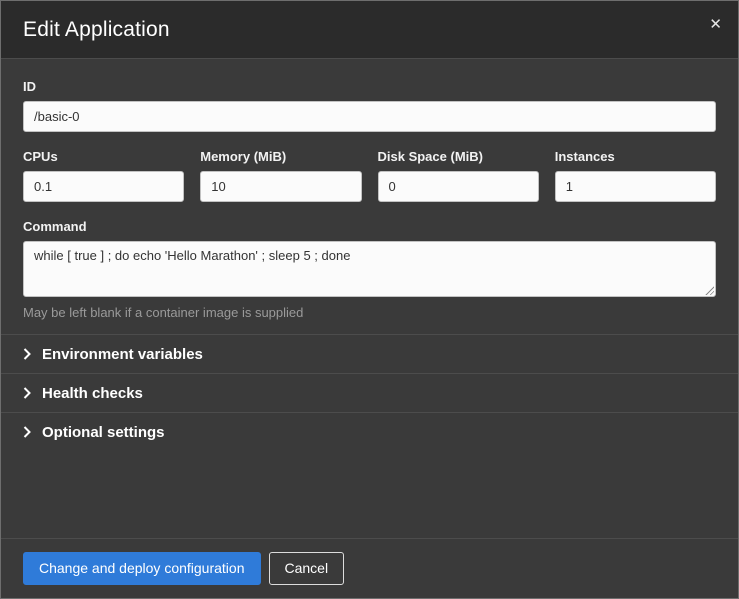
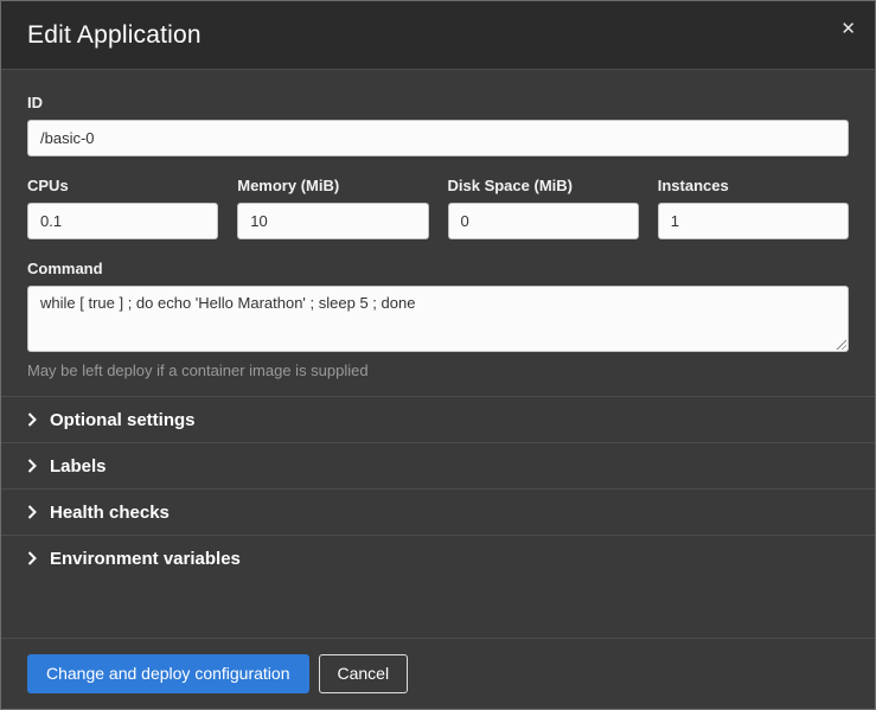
  Edit Application
  ✕
  ID
  /basic-0
  CPUs
  0.1
  Memory (MiB)
  10
  Disk Space (MiB)
  0
  Instances
  1
  Command
  while [ true ] ; do echo 'Hello Marathon' ; sleep 5 ; done
- May be left blank if a container image is supplied
+ May be left deploy if a container image is supplied
- Environment variables
+ Optional settings
+ Labels
  Health checks
- Optional settings
+ Environment variables
  Change and deploy configuration
  Cancel
